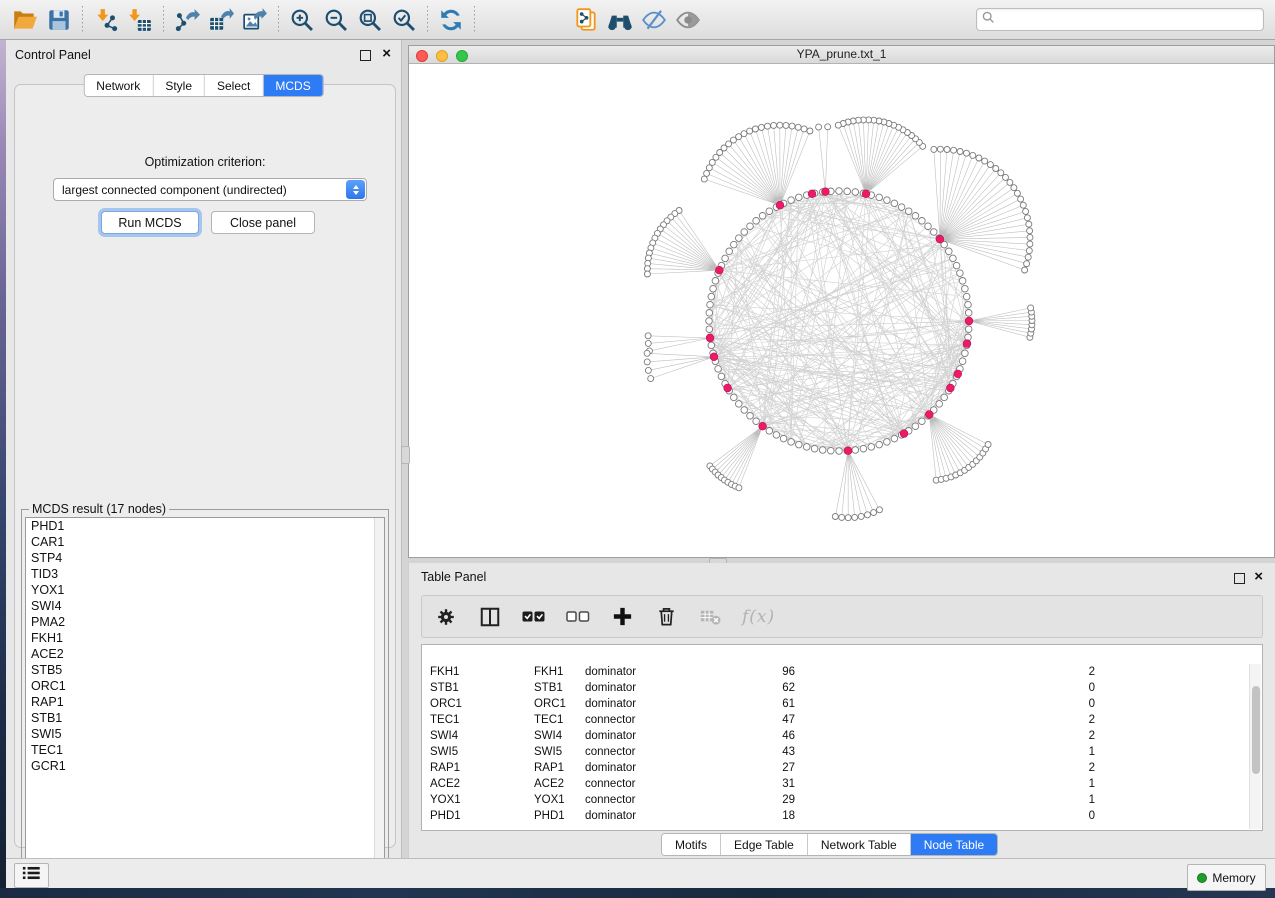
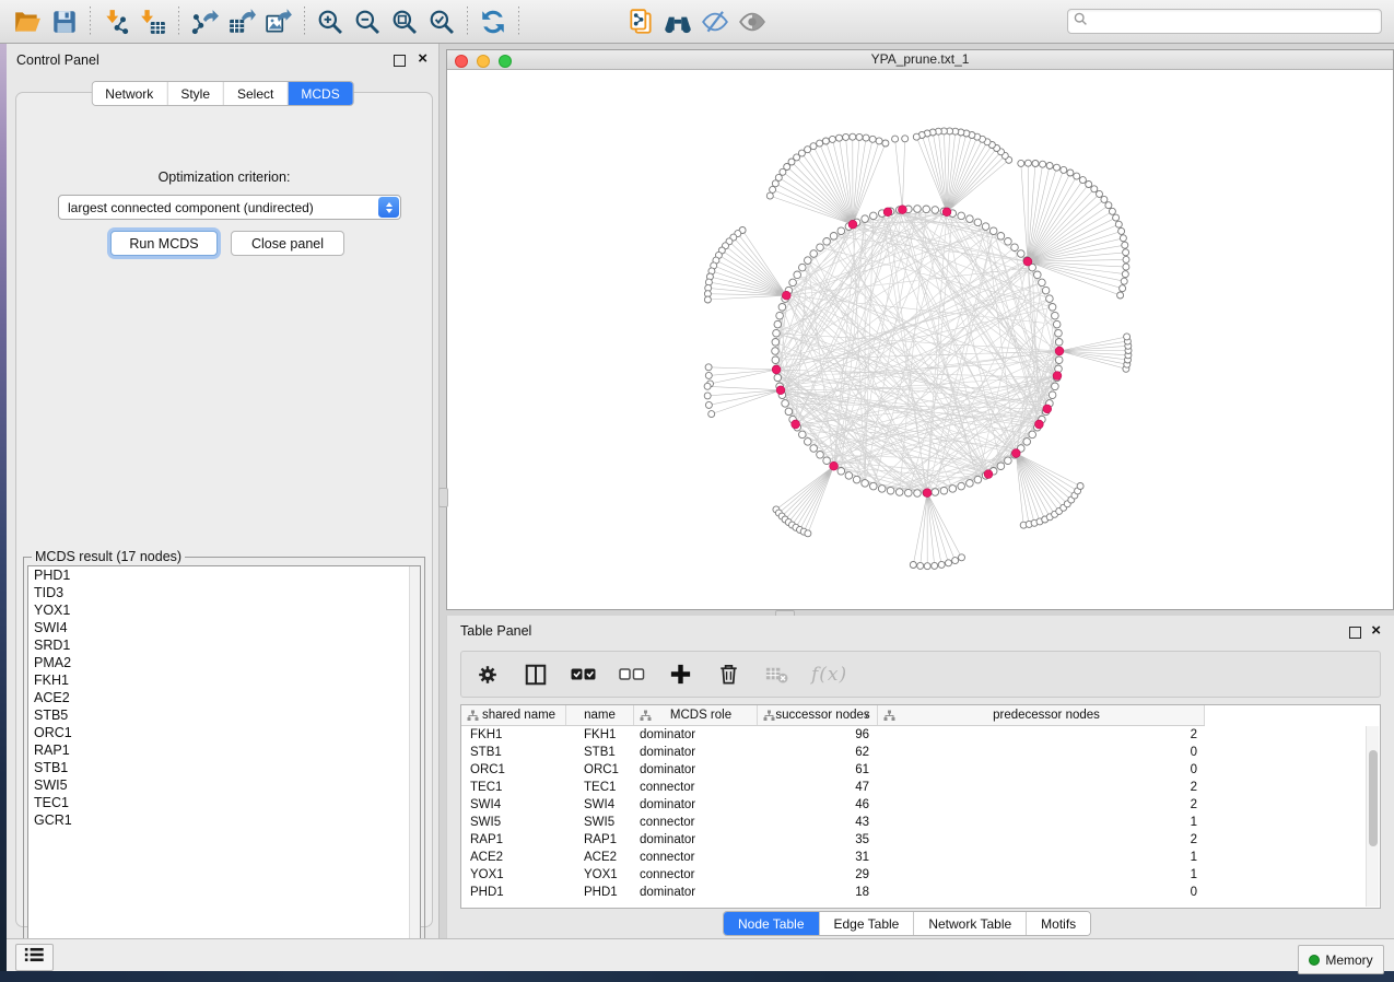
  Control Panel
  ×
  Optimization criterion:
  largest connected component (undirected)
  Run MCDS
  Close panel
  MCDS result (17 nodes)
  PHD1
- CAR1
- STP4
  TID3
  YOX1
  SWI4
+ SRD1
  PMA2
  FKH1
  ACE2
  STB5
  ORC1
  RAP1
  STB1
  SWI5
  TEC1
  GCR1
  Network
  Style
  Select
  MCDS
  YPA_prune.txt_1
  Table Panel
  ×
  f(x)
+ shared name
+ name
+ MCDS role
+ successor nodes
+ ∨
+ predecessor nodes
  FKH1
  FKH1
  dominator
  96
  2
  STB1
  STB1
  dominator
  62
  0
  ORC1
  ORC1
  dominator
  61
  0
  TEC1
  TEC1
  connector
  47
  2
  SWI4
  SWI4
  dominator
  46
  2
  SWI5
  SWI5
  connector
  43
  1
  RAP1
  RAP1
  dominator
- 27
+ 35
  2
  ACE2
  ACE2
  connector
  31
  1
  YOX1
  YOX1
  connector
  29
  1
  PHD1
  PHD1
  dominator
  18
  0
- Motifs
+ Node Table
  Edge Table
  Network Table
- Node Table
+ Motifs
  Memory
